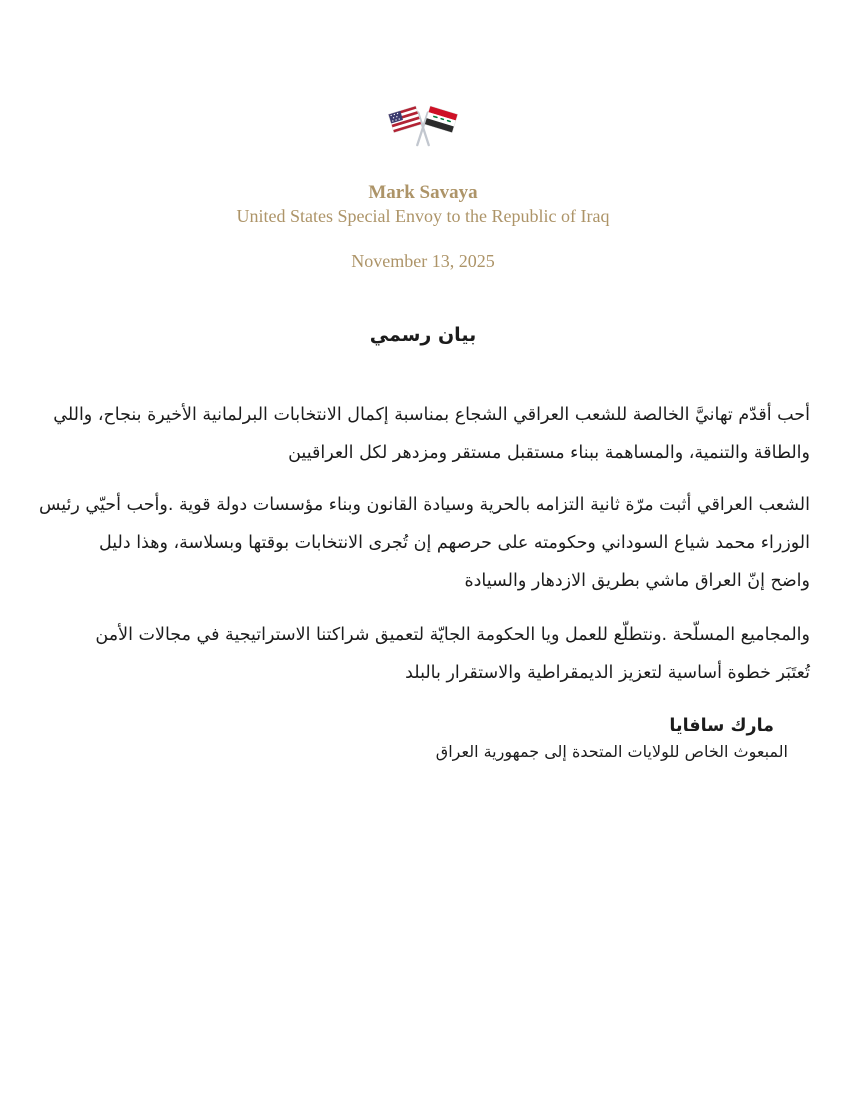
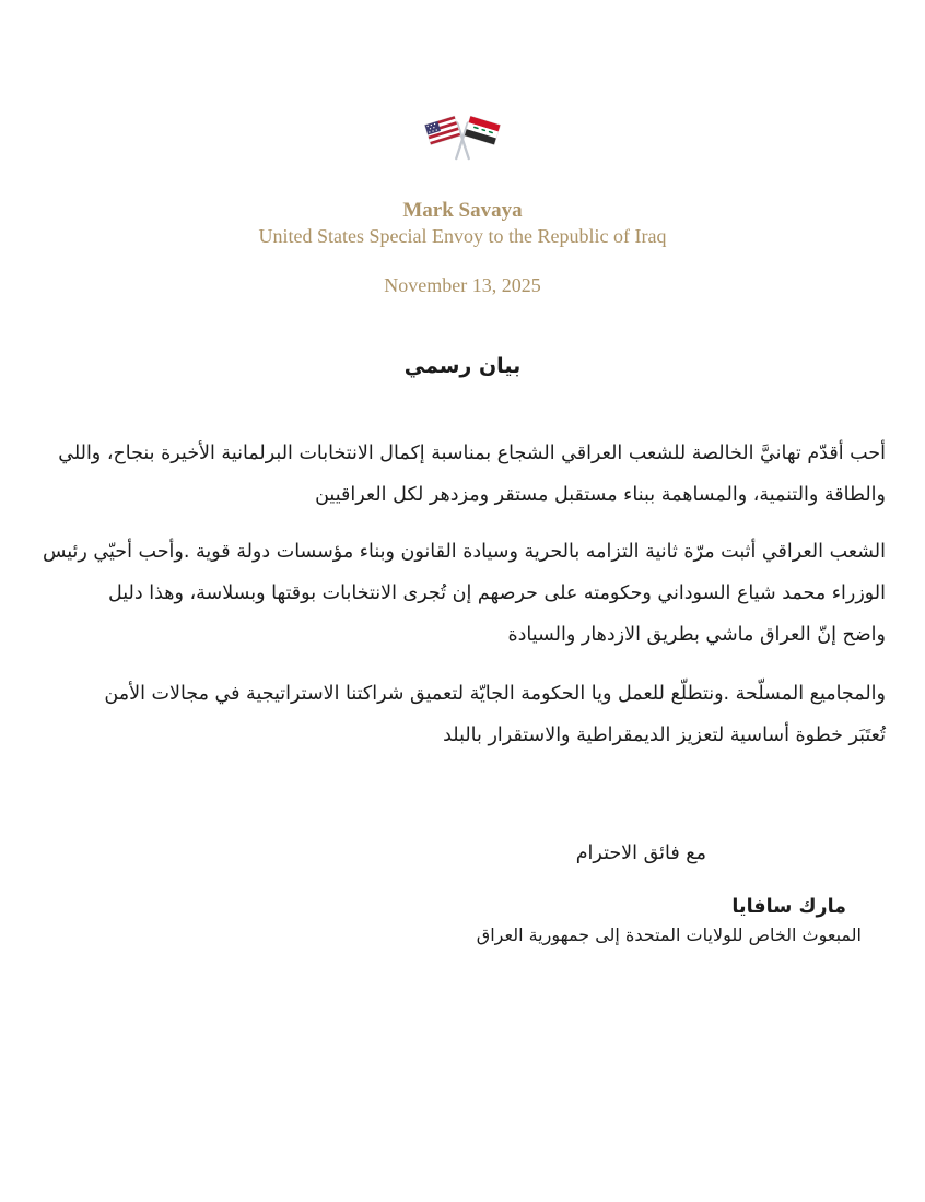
  Mark Savaya
  United States Special Envoy to the Republic of Iraq
  November 13, 2025
  بيان رسمي
  أحب أقدّم تهانيَّ الخالصة للشعب العراقي الشجاع بمناسبة إكمال الانتخابات البرلمانية الأخيرة بنجاح، واللي
  والطاقة والتنمية، والمساهمة ببناء مستقبل مستقر ومزدهر لكل العراقيين
  الشعب العراقي أثبت مرّة ثانية التزامه بالحرية وسيادة القانون وبناء مؤسسات دولة قوية .وأحب أحيّي رئيس
  الوزراء محمد شياع السوداني وحكومته على حرصهم إن تُجرى الانتخابات بوقتها وبسلاسة، وهذا دليل
  واضح إنّ العراق ماشي بطريق الازدهار والسيادة
  والمجاميع المسلّحة .ونتطلّع للعمل ويا الحكومة الجايّة لتعميق شراكتنا الاستراتيجية في مجالات الأمن
  تُعتَبَر خطوة أساسية لتعزيز الديمقراطية والاستقرار بالبلد
+ مع فائق الاحترام
  مارك سافايا
  المبعوث الخاص للولايات المتحدة إلى جمهورية العراق
